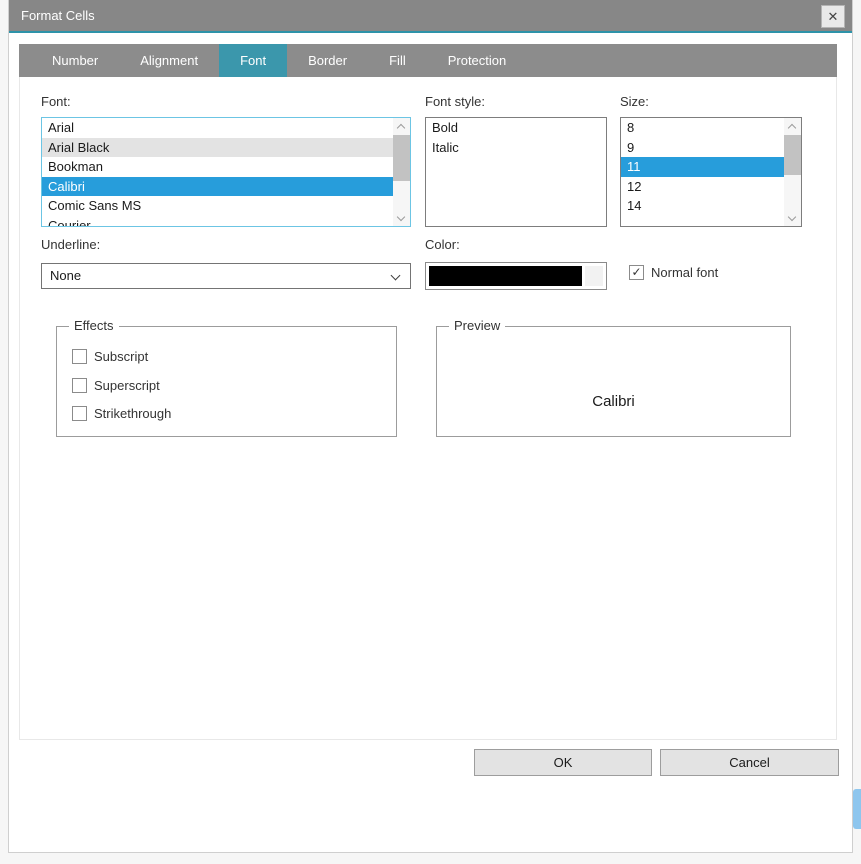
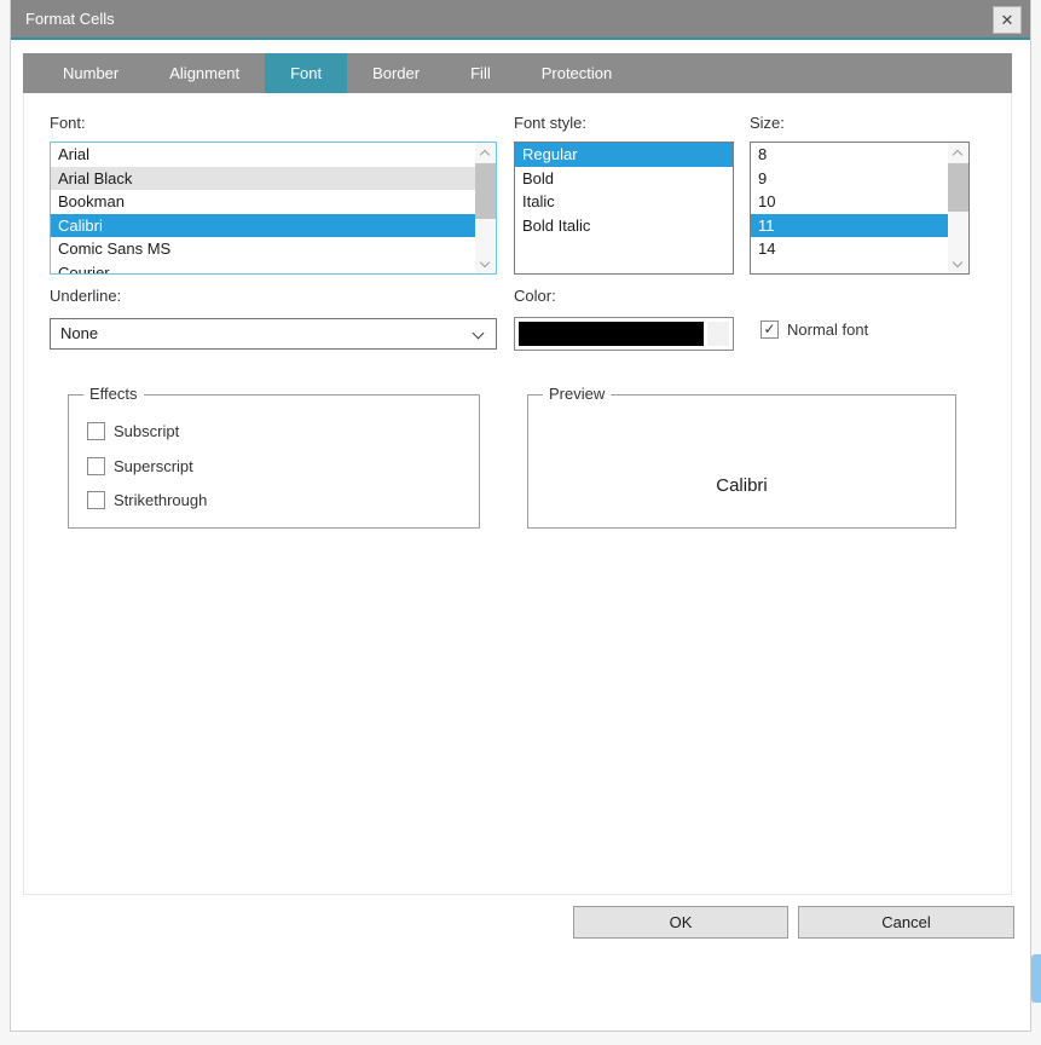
  Format Cells
  ✕
  Number
  Alignment
  Font
  Border
  Fill
  Protection
  Font:
  Arial
  Arial Black
  Bookman
  Calibri
  Comic Sans MS
  Courier
  Font style:
+ Regular
  Bold
  Italic
+ Bold Italic
  Size:
  8
  9
+ 10
  11
- 12
  14
  Underline:
  None
  Color:
  ✓
  Normal font
  Effects
  Subscript
  Superscript
  Strikethrough
  Preview
  Calibri
  OK
  Cancel
